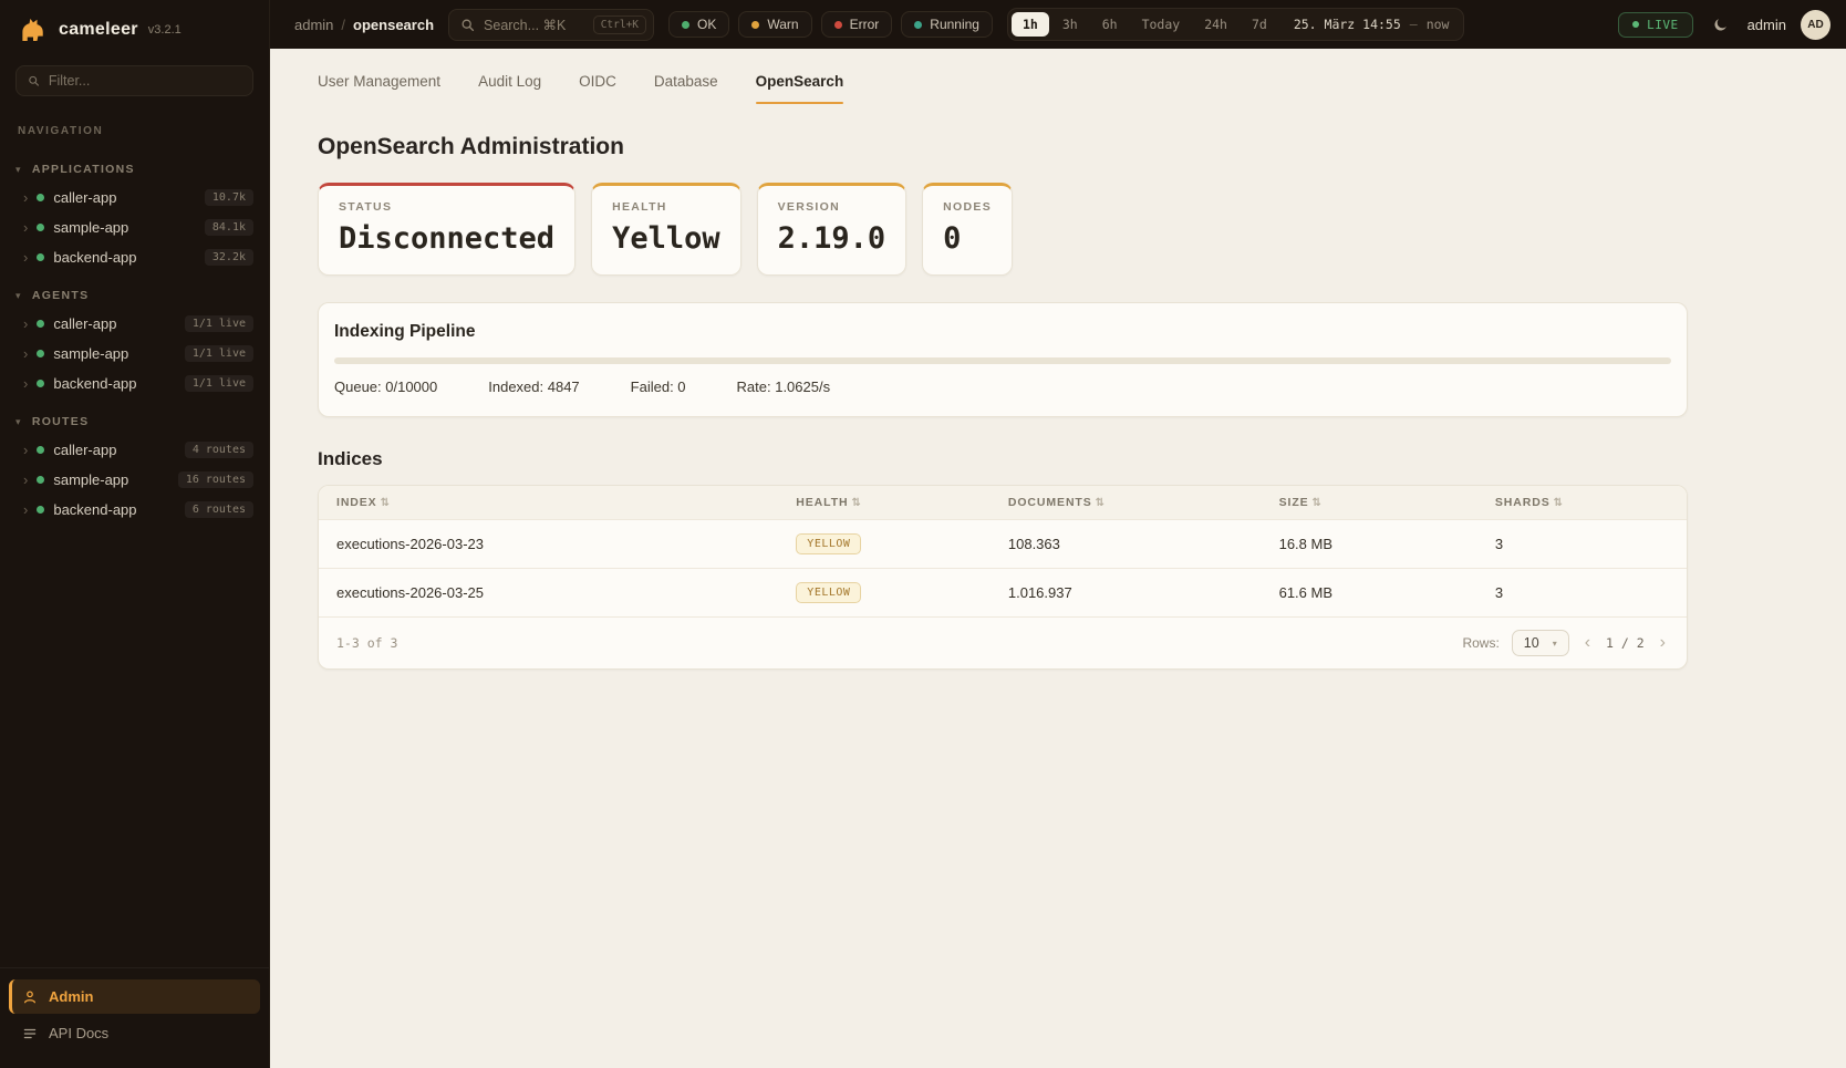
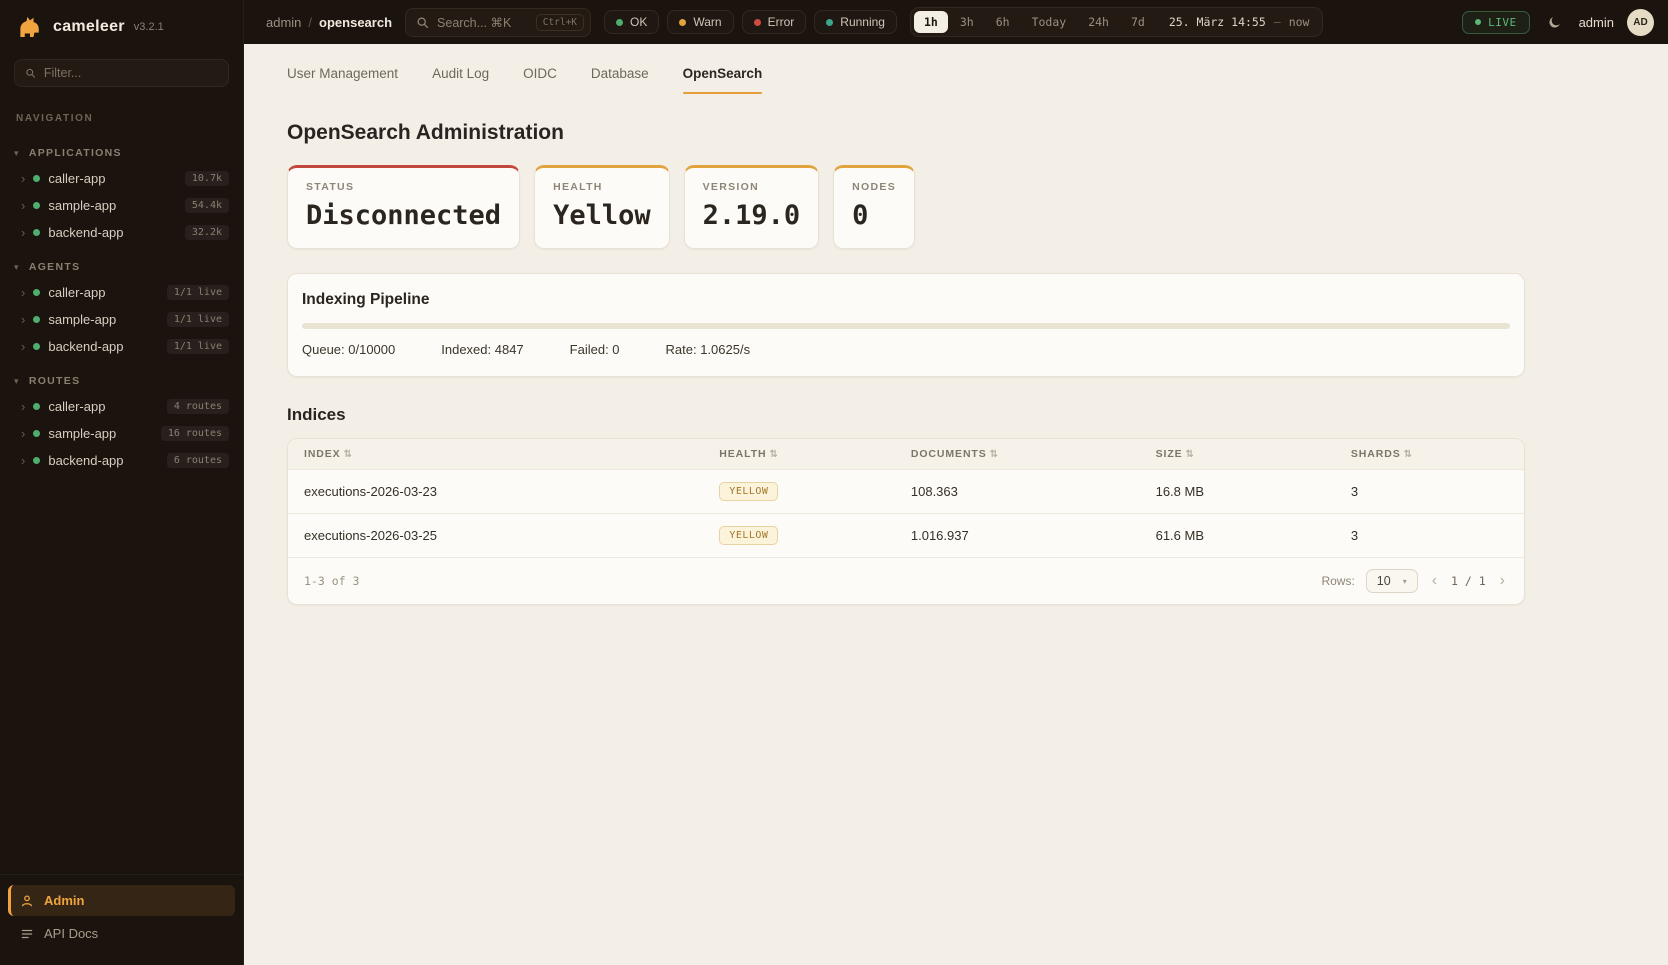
  cameleer
  v3.2.1
  Filter...
  NAVIGATION
  ▾
  APPLICATIONS
  ›
  caller-app
  10.7k
  ›
  sample-app
- 84.1k
+ 54.4k
  ›
  backend-app
  32.2k
  ▾
  AGENTS
  ›
  caller-app
  1/1 live
  ›
  sample-app
  1/1 live
  ›
  backend-app
  1/1 live
  ▾
  ROUTES
  ›
  caller-app
  4 routes
  ›
  sample-app
  16 routes
  ›
  backend-app
  6 routes
  Admin
  API Docs
  admin
  /
  opensearch
  Search... ⌘K
  Ctrl+K
  OK
  Warn
  Error
  Running
  1h
  3h
  6h
  Today
  24h
  7d
  25. März 14:55
  —
  now
  LIVE
  admin
  AD
  User Management
  Audit Log
  OIDC
  Database
  OpenSearch
  OpenSearch Administration
  STATUS
  Disconnected
  HEALTH
  Yellow
  VERSION
  2.19.0
  NODES
  0
  Indexing Pipeline
  Queue: 0/10000
  Indexed: 4847
  Failed: 0
  Rate: 1.0625/s
  Indices
  INDEX ⇅	HEALTH ⇅	DOCUMENTS ⇅	SIZE ⇅	SHARDS ⇅
  executions-2026-03-23	YELLOW	108.363	16.8 MB	3
  executions-2026-03-25	YELLOW	1.016.937	61.6 MB	3
  1-3 of 3
  Rows:
  10
  ▾
  ‹
- 1 / 2
+ 1 / 1
  ›
